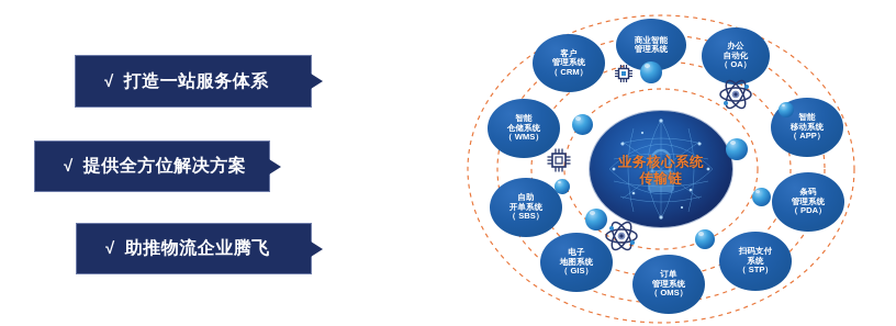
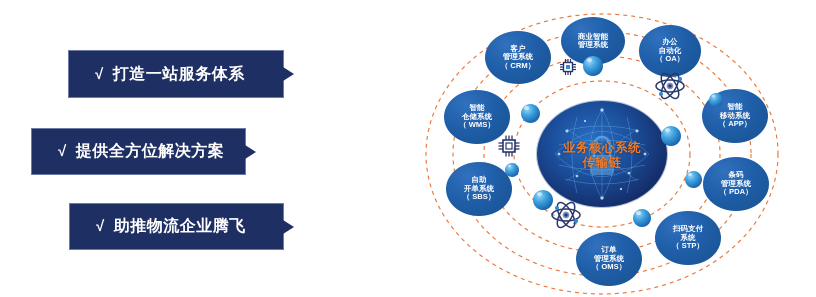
  √
  打造一站服务体系
  √
  提供全方位解决方案
  √
  助推物流企业腾飞
  业务核心系统
  传输链
  商业智能
  管理系统
  办公
  自动化
  （ OA）
  客户
  管理系统
  （ CRM）
  智能
  移动系统
  （ APP）
  智能
  仓储系统
  （ WMS）
  条码
  管理系统
  （ PDA）
  自助
  开单系统
  （ SBS）
  扫码支付
  系统
  （ STP）
- 电子
- 地图系统
- （ GIS）
  订单
  管理系统
  （ OMS）
